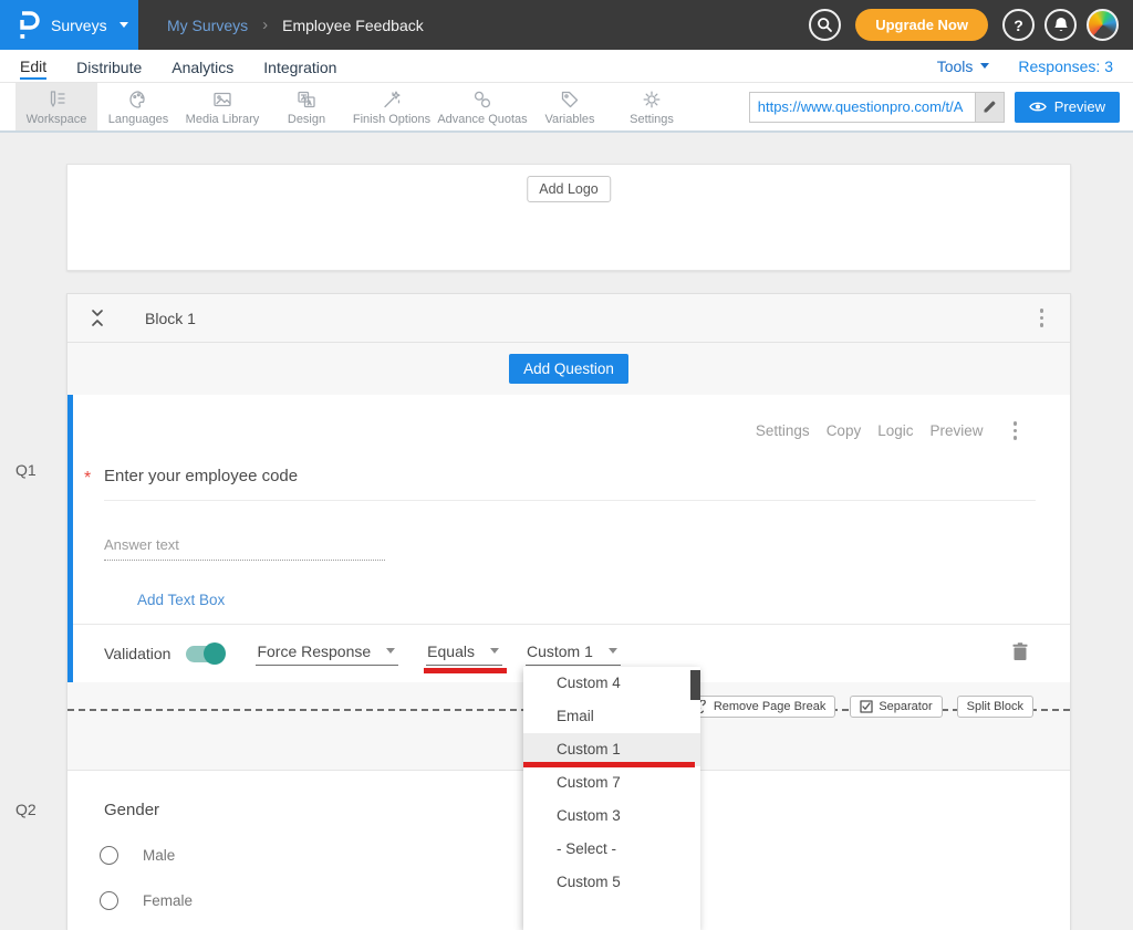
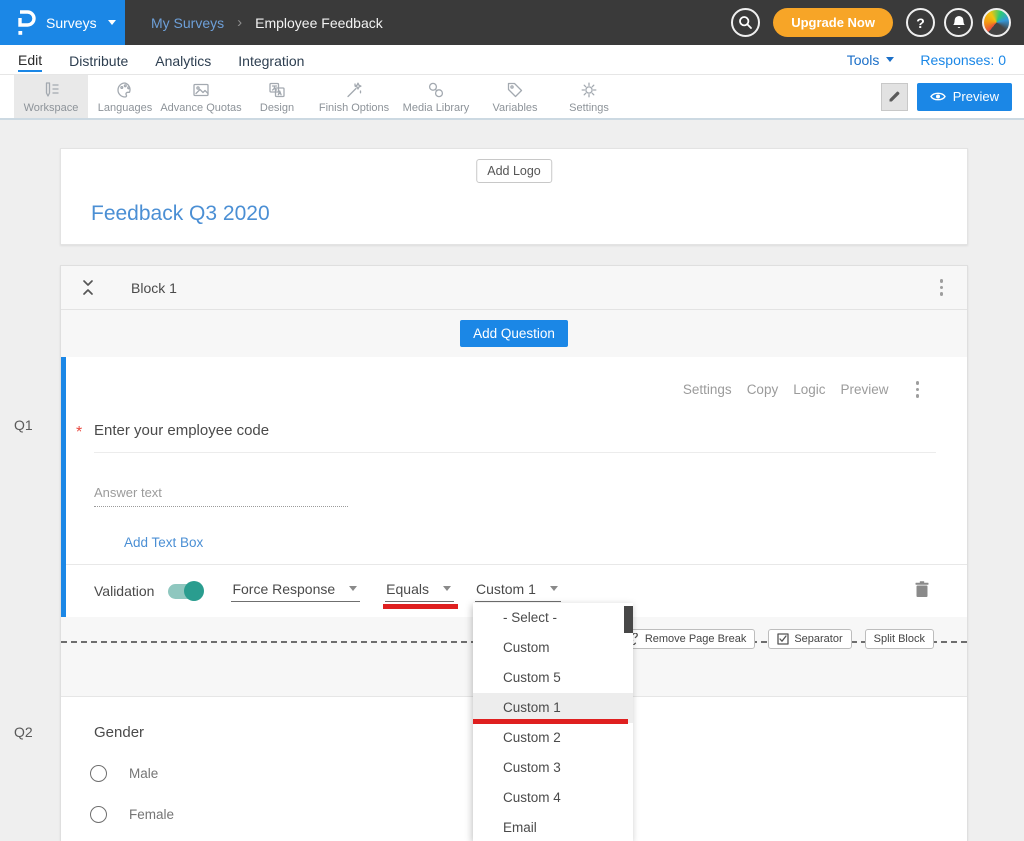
  Surveys
  My Surveys
  ›
  Employee Feedback
  Upgrade Now
  ?
  Edit
  Distribute
  Analytics
  Integration
  Tools
- Responses: 3
+ Responses: 0
  Workspace
  Languages
- Media Library
+ Advance Quotas
  Design
  Finish Options
- Advance Quotas
+ Media Library
  Variables
  Settings
- https://www.questionpro.com/t/A
  Preview
  Q1
  Q2
  Add Logo
+ Feedback Q3 2020
  Block 1
  Add Question
  Settings
  Copy
  Logic
  Preview
  *
  Enter your employee code
  Answer text
  Add Text Box
  Validation
  Force Response
  Equals
  Custom 1
  Remove Page Break
  Separator
  Split Block
  Gender
  Male
  Female
- Custom 4
+ - Select -
+ Custom
- Email
+ Custom 5
  Custom 1
- Custom 7
+ Custom 2
  Custom 3
- - Select -
+ Custom 4
- Custom 5
+ Email
